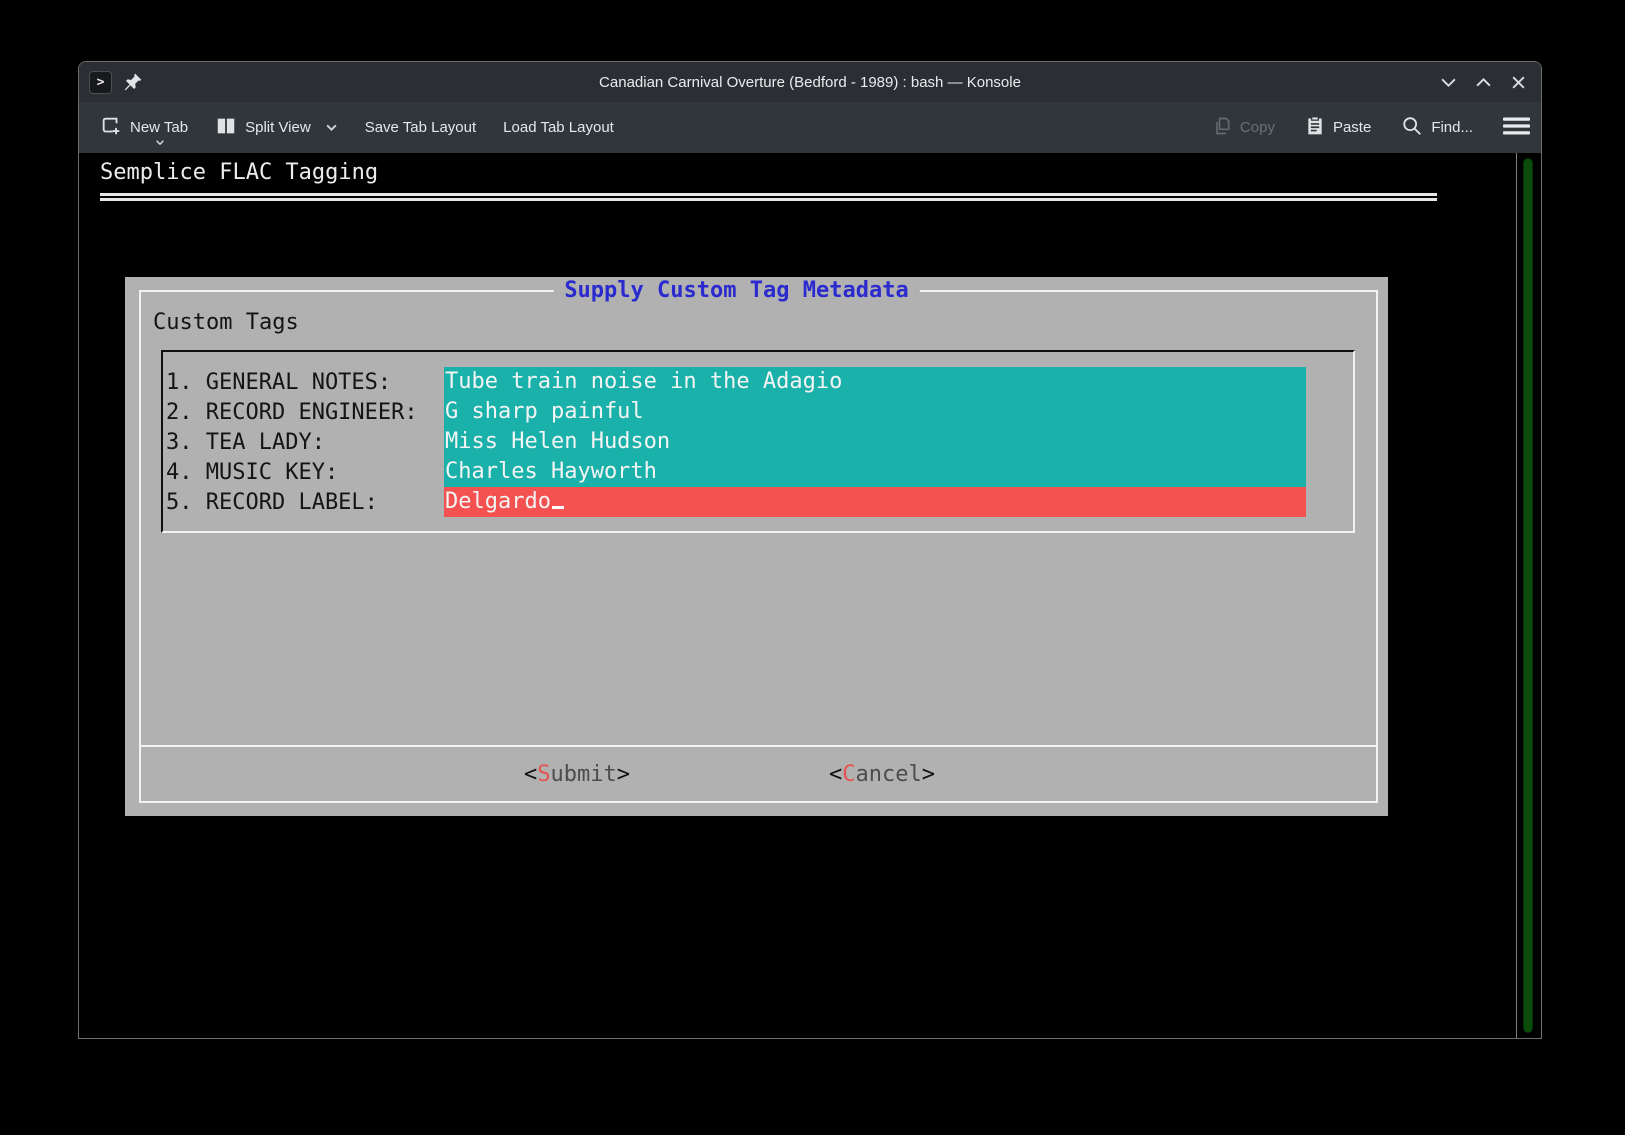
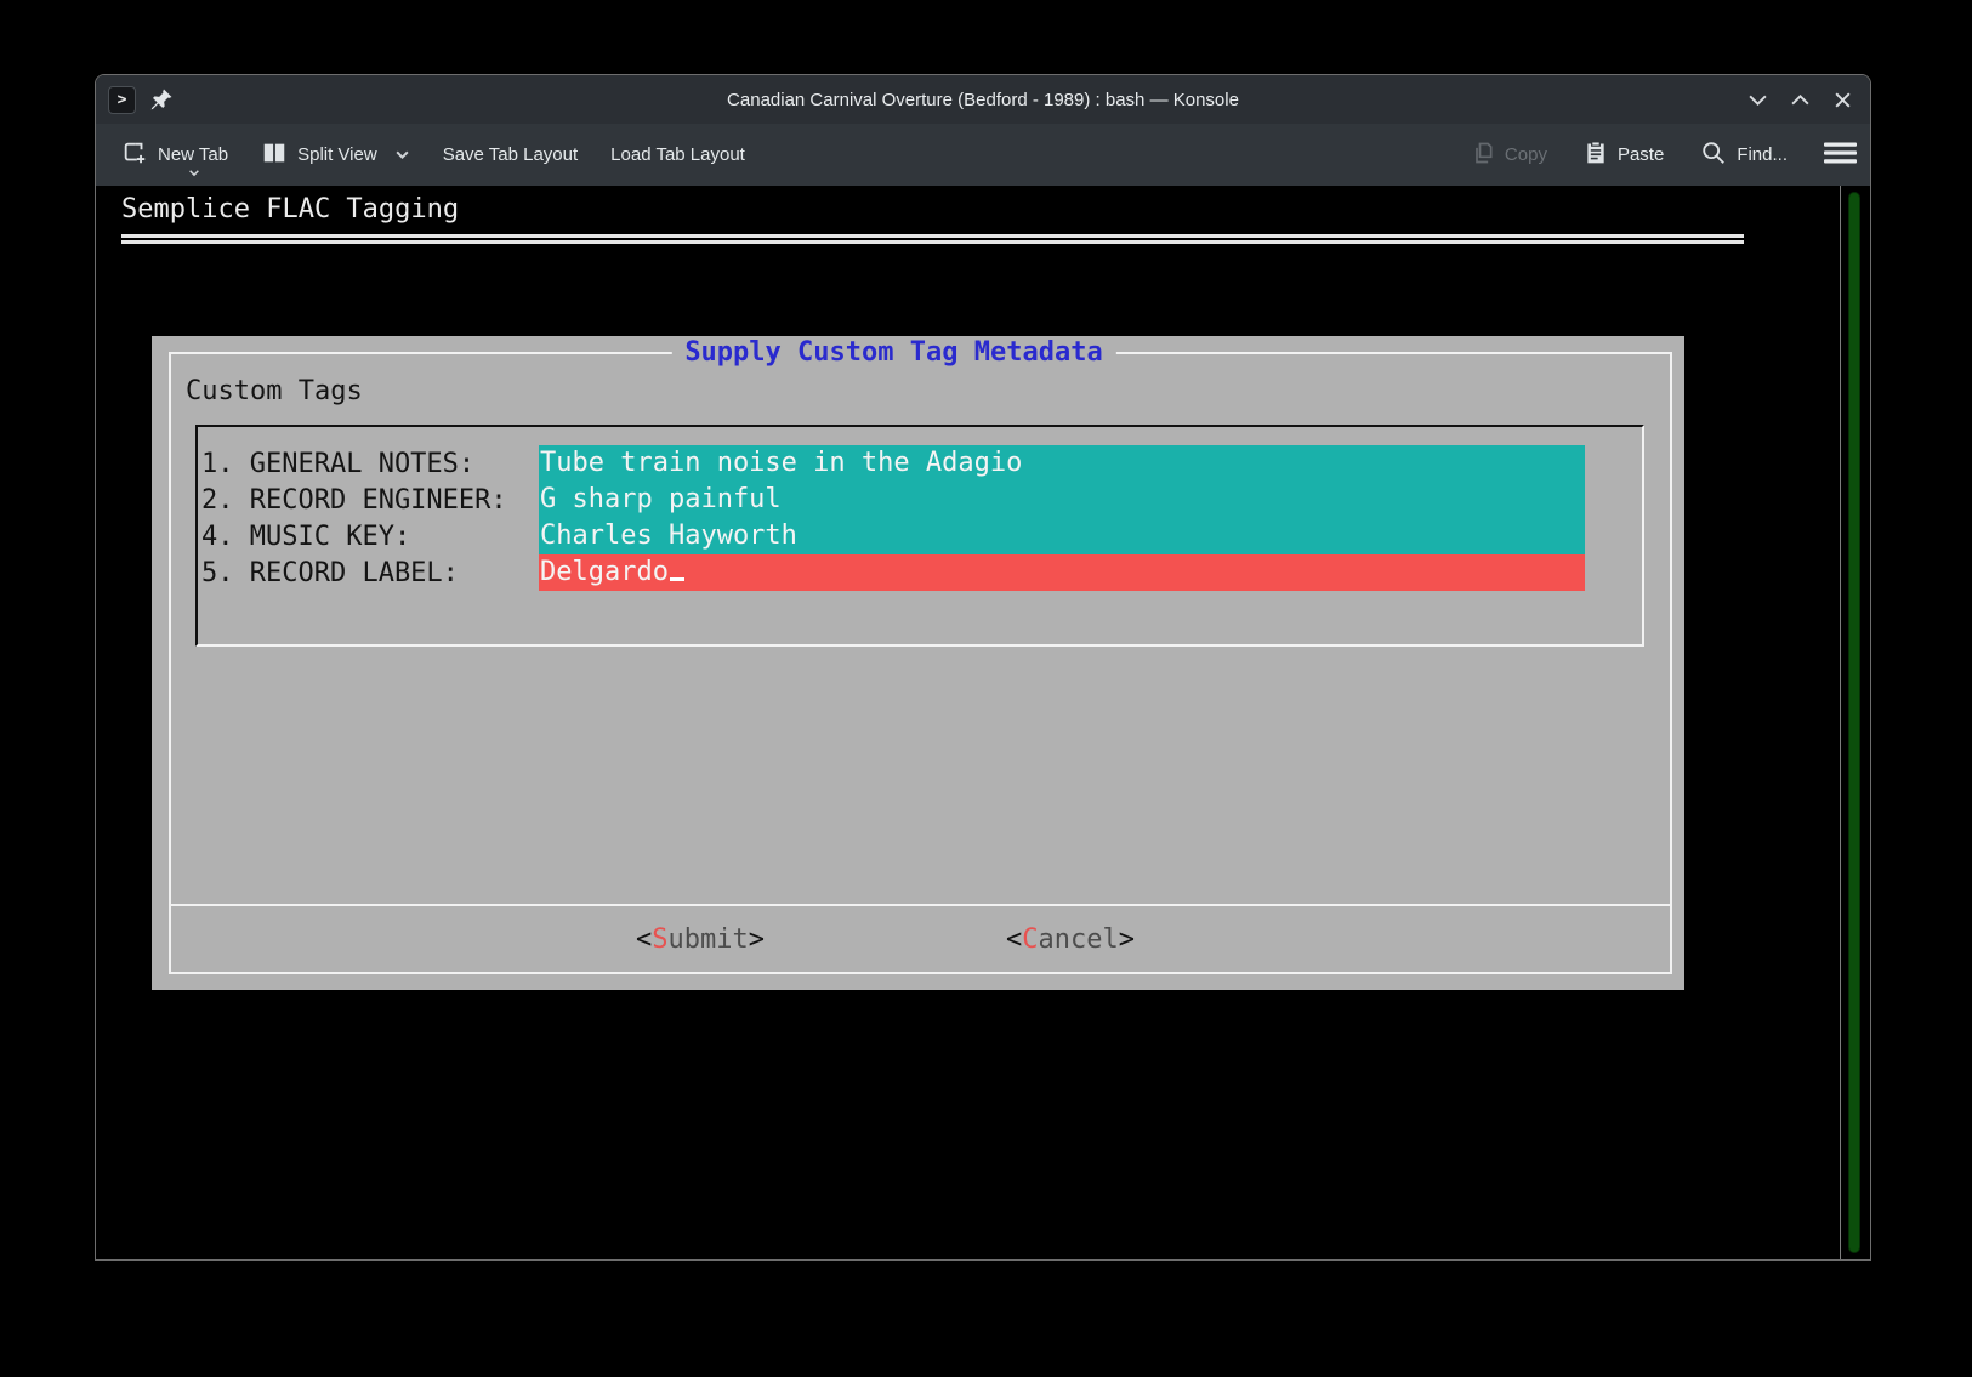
  >
  Canadian Carnival Overture (Bedford - 1989) : bash — Konsole
  New Tab
  Split View
  Save Tab Layout
  Load Tab Layout
  Copy
  Paste
  Find...
  Semplice FLAC Tagging
  Supply Custom Tag Metadata
  Custom Tags
  1. GENERAL NOTES:
  Tube train noise in the Adagio
  2. RECORD ENGINEER:
  G sharp painful
- 3. TEA LADY:
- Miss Helen Hudson
  4. MUSIC KEY:
  Charles Hayworth
  5. RECORD LABEL:
  Delgardo
  <Submit>
  <Cancel>
